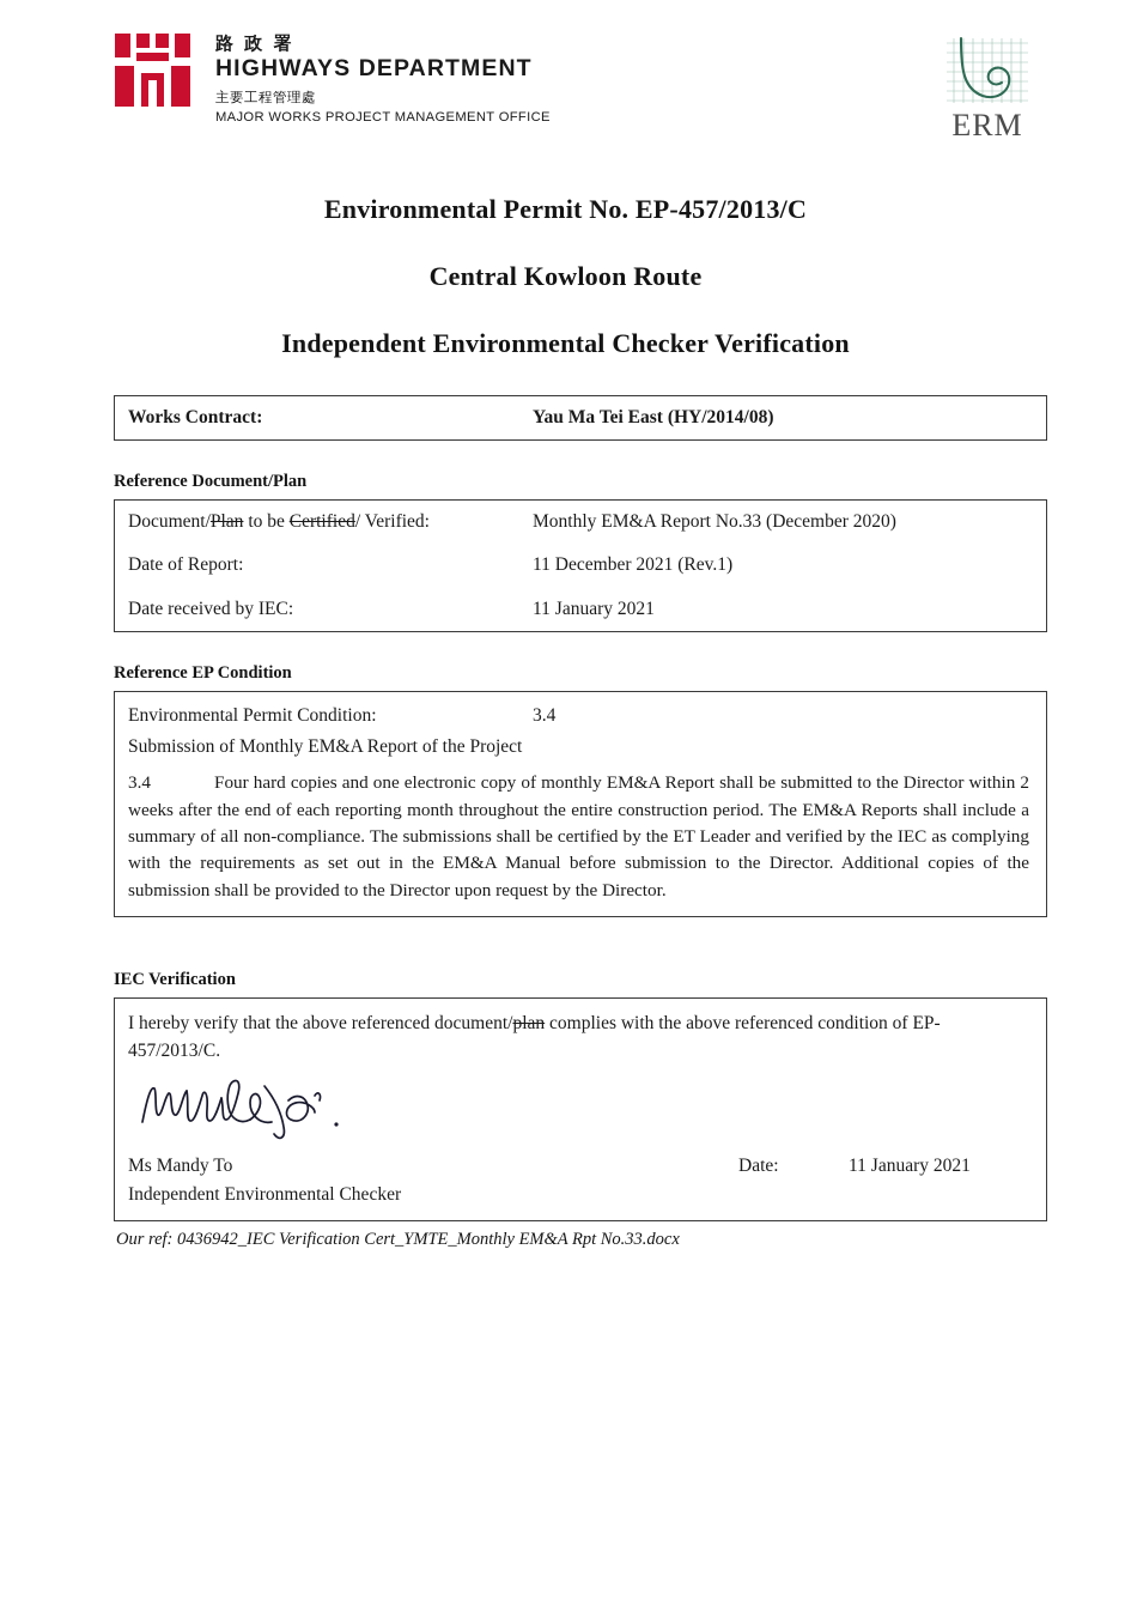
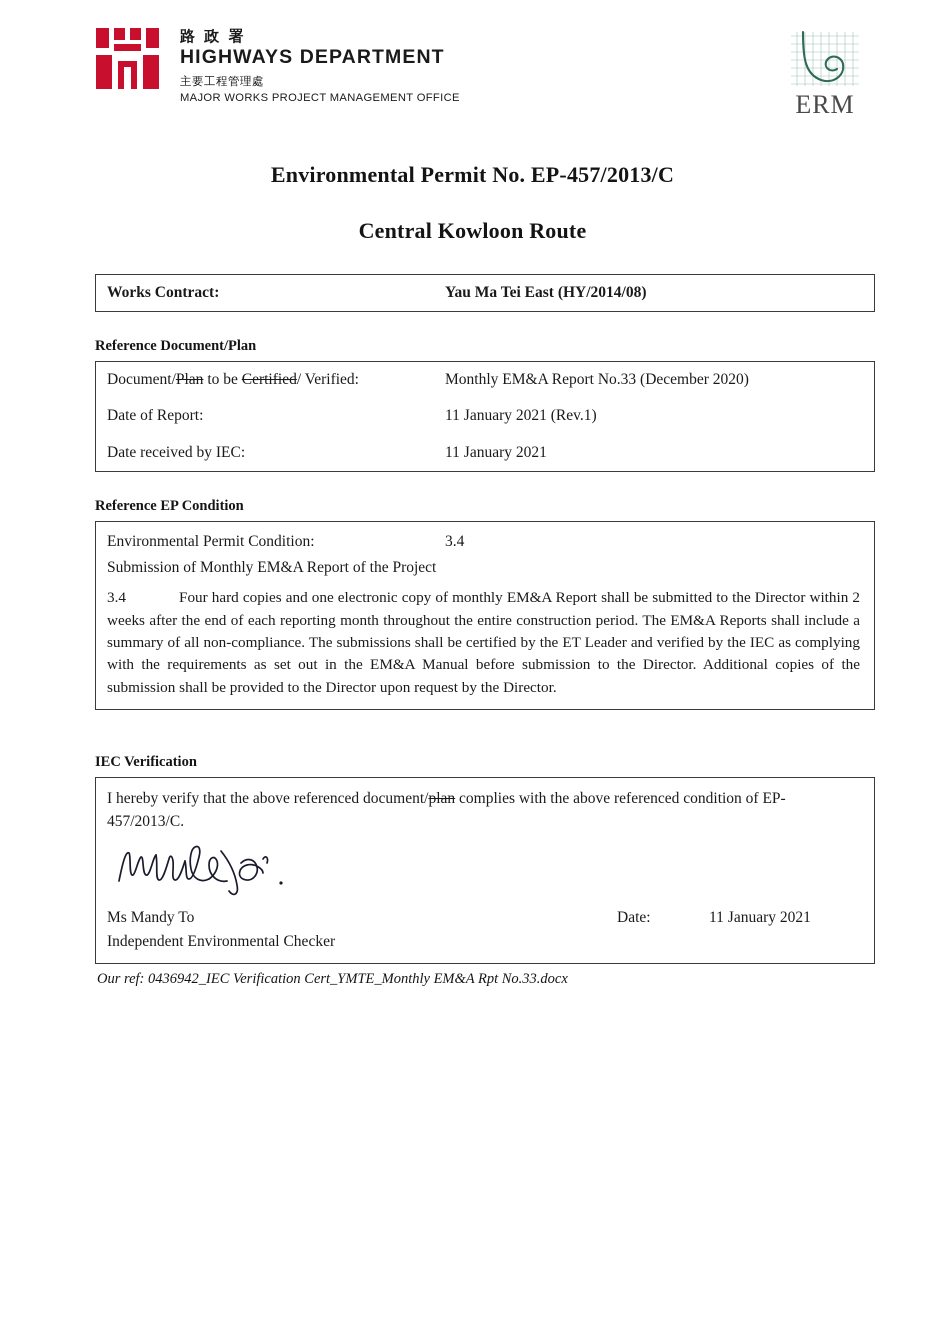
  路 政 署
  HIGHWAYS DEPARTMENT
  主要工程管理處
  MAJOR WORKS PROJECT MANAGEMENT OFFICE
  ERM
  Environmental Permit No. EP-457/2013/C
  Central Kowloon Route
- Independent Environmental Checker Verification
  Works Contract:
  Yau Ma Tei East (HY/2014/08)
  Reference Document/Plan
  Document/Plan to be Certified/ Verified:
  Monthly EM&A Report No.33 (December 2020)
  Date of Report:
- 11 December 2021 (Rev.1)
+ 11 January 2021 (Rev.1)
  Date received by IEC:
  11 January 2021
  Reference EP Condition
  Environmental Permit Condition:
  3.4
  Submission of Monthly EM&A Report of the Project
  3.4 Four hard copies and one electronic copy of monthly EM&A Report shall be submitted to the Director within 2 weeks after the end of each reporting month throughout the entire construction period. The EM&A Reports shall include a summary of all non-compliance. The submissions shall be certified by the ET Leader and verified by the IEC as complying with the requirements as set out in the EM&A Manual before submission to the Director. Additional copies of the submission shall be provided to the Director upon request by the Director.
  IEC Verification
  I hereby verify that the above referenced document/plan complies with the above referenced condition of EP-457/2013/C.
  Ms Mandy To
  Date:
  11 January 2021
  Independent Environmental Checker
  Our ref: 0436942_IEC Verification Cert_YMTE_Monthly EM&A Rpt No.33.docx
